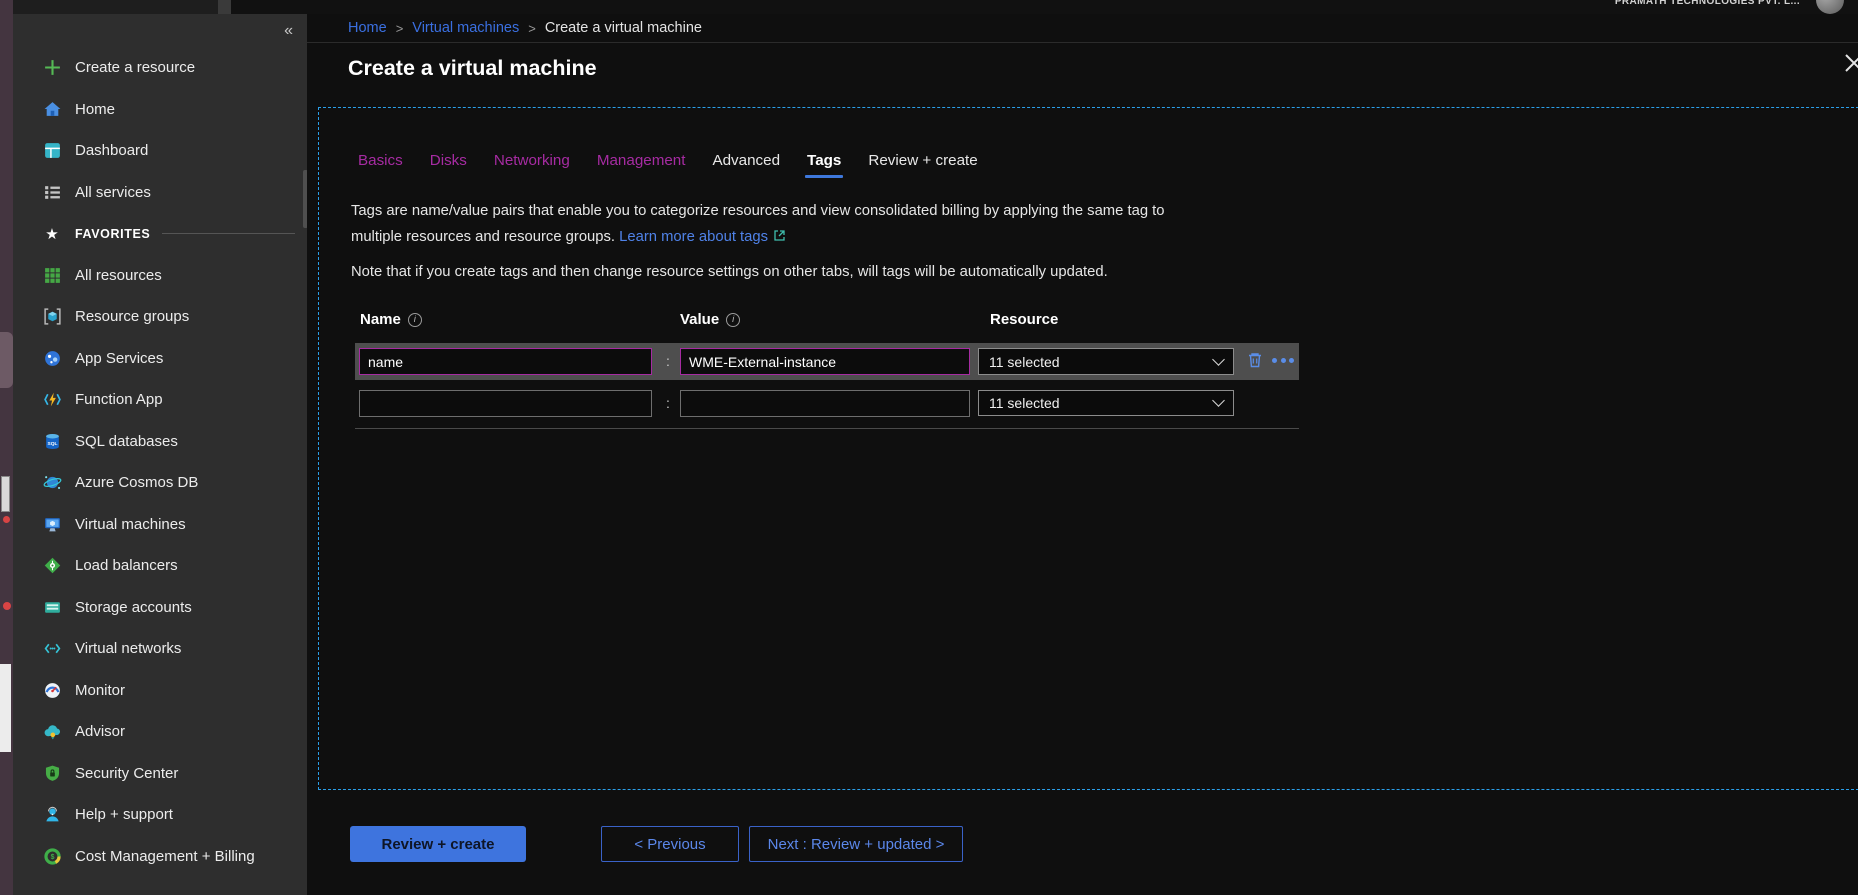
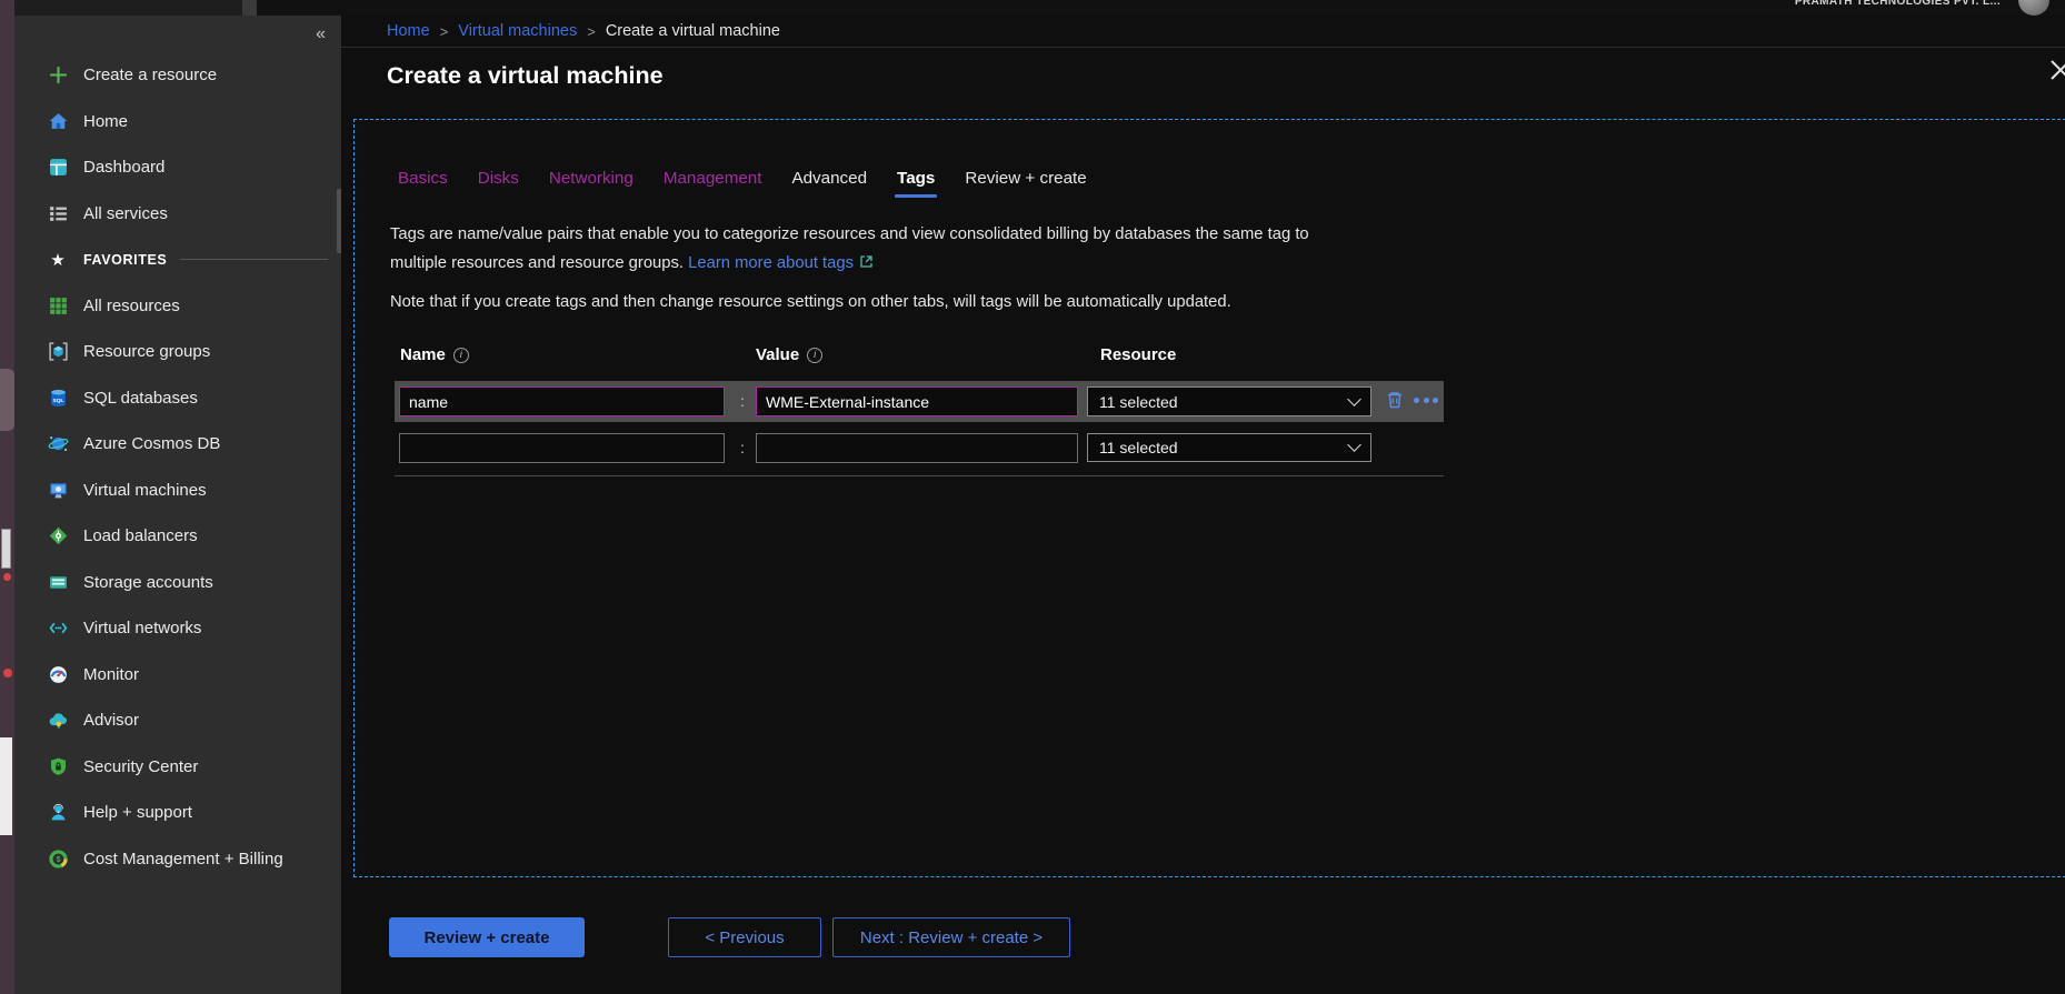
  PRAMATH TECHNOLOGIES PVT. L...
  Create a resource
  Home
  Dashboard
  All services
  FAVORITES
  All resources
  Resource groups
- App Services
- Function App
  SQL databases
  Azure Cosmos DB
  Virtual machines
  Load balancers
  Storage accounts
  Virtual networks
  Monitor
  Advisor
  Security Center
  Help + support
  Cost Management + Billing
  Home
  >
  Virtual machines
  >
  Create a virtual machine
  Create a virtual machine
  Basics
  Disks
  Networking
  Management
  Advanced
  Tags
  Review + create
- Tags are name/value pairs that enable you to categorize resources and view consolidated billing by applying the same tag to
+ Tags are name/value pairs that enable you to categorize resources and view consolidated billing by databases the same tag to
  multiple resources and resource groups. Learn more about tags
  Note that if you create tags and then change resource settings on other tabs, will tags will be automatically updated.
  Name
  Value
  Resource
  name
  :
  WME-External-instance
  11 selected
  :
  11 selected
  Review + create
  < Previous
- Next : Review + updated >
+ Next : Review + create >
